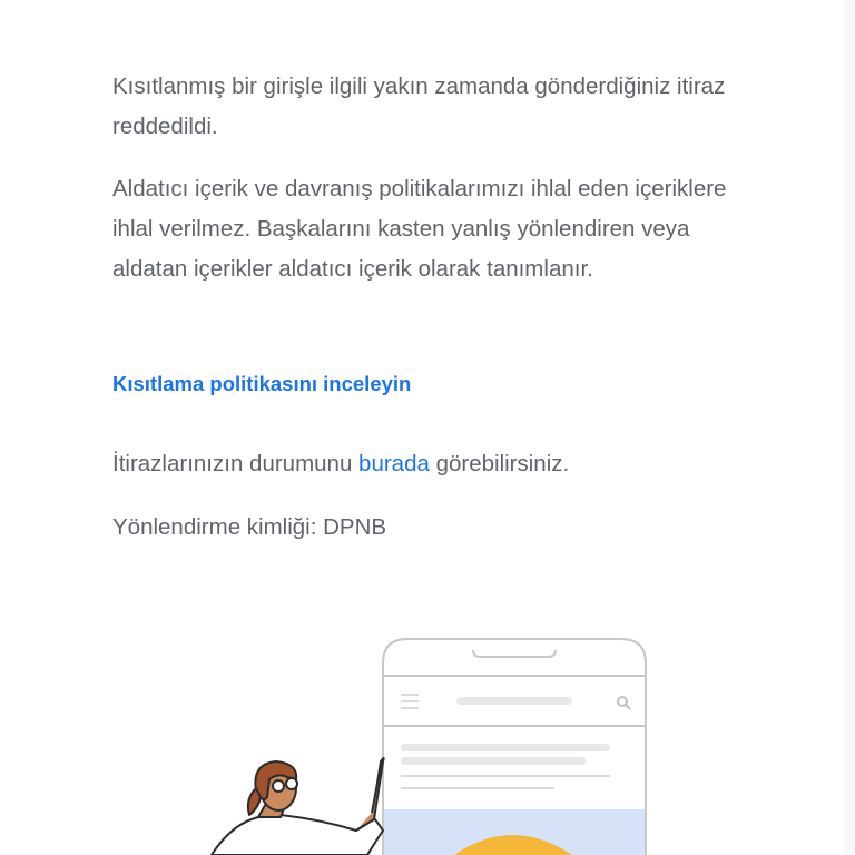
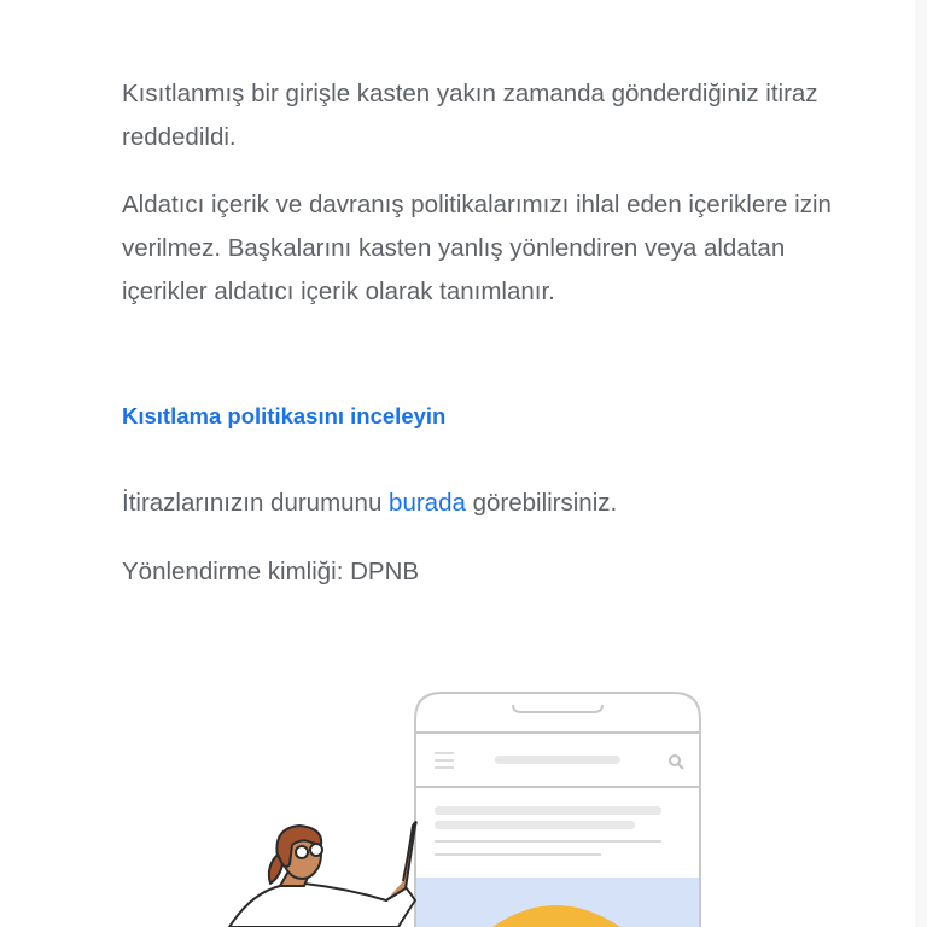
- Kısıtlanmış bir girişle ilgili yakın zamanda gönderdiğiniz itiraz reddedildi.
+ Kısıtlanmış bir girişle kasten yakın zamanda gönderdiğiniz itiraz reddedildi.
- Aldatıcı içerik ve davranış politikalarımızı ihlal eden içeriklere ihlal verilmez. Başkalarını kasten yanlış yönlendiren veya aldatan içerikler aldatıcı içerik olarak tanımlanır.
+ Aldatıcı içerik ve davranış politikalarımızı ihlal eden içeriklere izin verilmez. Başkalarını kasten yanlış yönlendiren veya aldatan içerikler aldatıcı içerik olarak tanımlanır.
  Kısıtlama politikasını inceleyin
  İtirazlarınızın durumunu burada görebilirsiniz.
  Yönlendirme kimliği: DPNB
